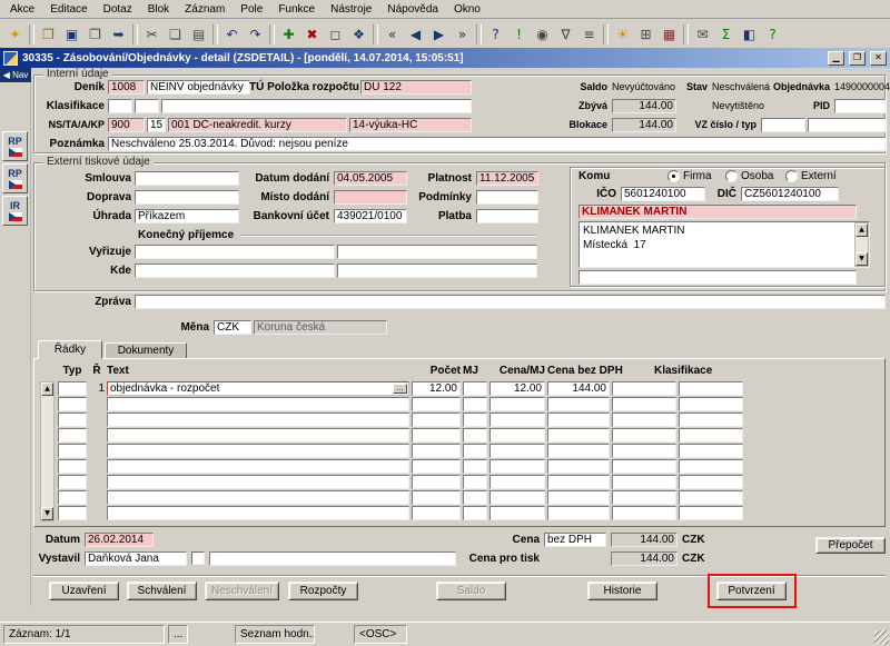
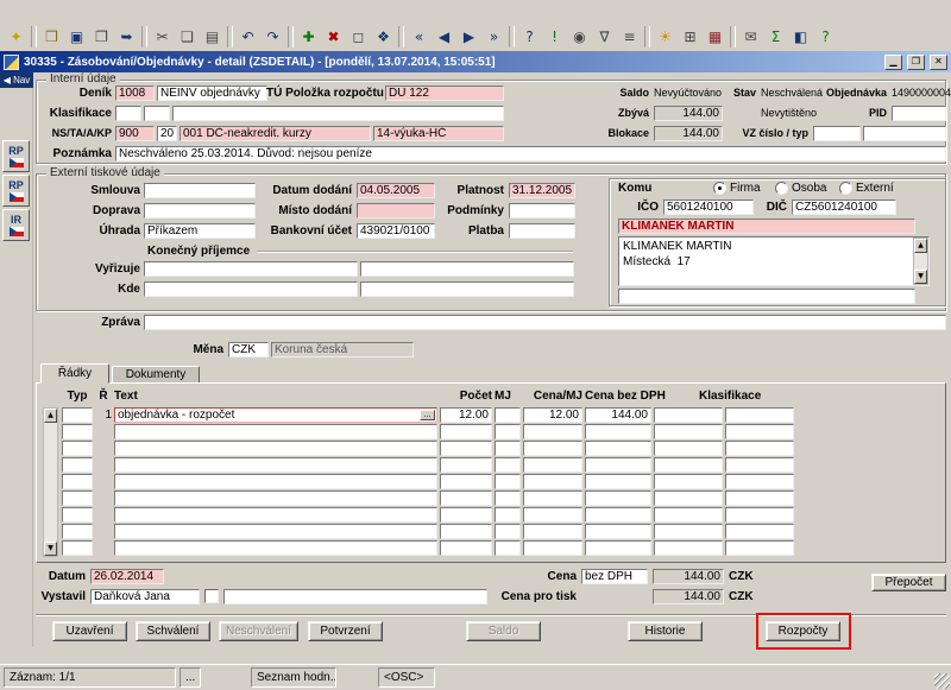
- Akce
- Editace
- Dotaz
- Blok
- Záznam
- Pole
- Funkce
- Nástroje
- Nápověda
- Okno
  ✦
  ❒
  ▣
  ❐
  ➥
  ✂
  ❏
  ▤
  ↶
  ↷
  ✚
  ✖
  ◻
  ❖
  «
  ◀
  ▶
  »
  ?
  !
  ◉
  ∇
  ≡
  ☀
  ⊞
  ▦
  ✉
  Σ
  ◧
  ?
- 30335 - Zásobování/Objednávky - detail (ZSDETAIL) - [pondělí, 14.07.2014, 15:05:51]
+ 30335 - Zásobování/Objednávky - detail (ZSDETAIL) - [pondělí, 13.07.2014, 15:05:51]
  ▁
  ❐
  ✕
  ◀ Nav
  RP
  RP
  IR
  Interní údaje
  Deník
  1008
  NEINV objednávky
  TÚ Položka rozpočtu
  DU 122
  Saldo
  Nevyúčtováno
  Stav
  Neschválená
  Objednávka
  1490000004
  Klasifikace
  Zbývá
  144.00
  Nevytištěno
  PID
  NS/TA/A/KP
  900
- 15
+ 20
  001 DČ-neakredit. kurzy
  14-výuka-HČ
  Blokace
  144.00
  VZ číslo / typ
  Poznámka
  Neschváleno 25.03.2014. Důvod: nejsou peníze
  Externí tiskové údaje
  Smlouva
  Datum dodání
  04.05.2005
  Platnost
- 11.12.2005
+ 31.12.2005
  Doprava
  Místo dodání
  Podmínky
  Úhrada
  Příkazem
  Bankovní účet
  439021/0100
  Platba
  Konečný příjemce
  Vyřizuje
  Kde
  Komu
  Firma
  Osoba
  Externí
  IČO
  5601240100
  DIČ
  CZ5601240100
  KLIMANEK MARTIN
  KLIMANEK MARTIN
  Místecká 17
  Zpráva
  Měna
  CZK
  Koruna česká
  Řádky
  Dokumenty
  Typ
  Ř
  Text
  Počet
  MJ
  Cena/MJ
  Cena bez D
  Klasifikace
  1
  objednávka - rozpočet
  12.00
  12.00
  144.00
  Datum
  26.02.2014
  Vystavil
  Daňková Jana
  Cena
  bez DPH
  144.00
  CZK
  Cena pro tisk
  144.00
  CZK
  Přepočet
  Uzavření
  Schválení
  Neschválení
- Rozpočty
+ Potvrzení
  Saldo
  Historie
- Potvrzení
+ Rozpočty
  Záznam: 1/1
  ...
  Seznam hodn..
  <OSC>
